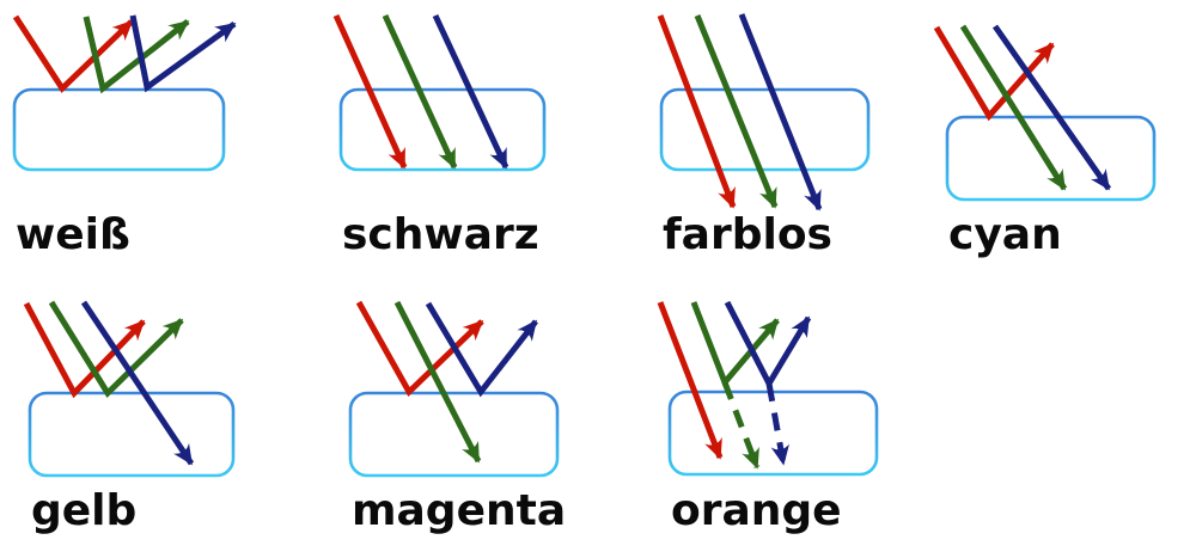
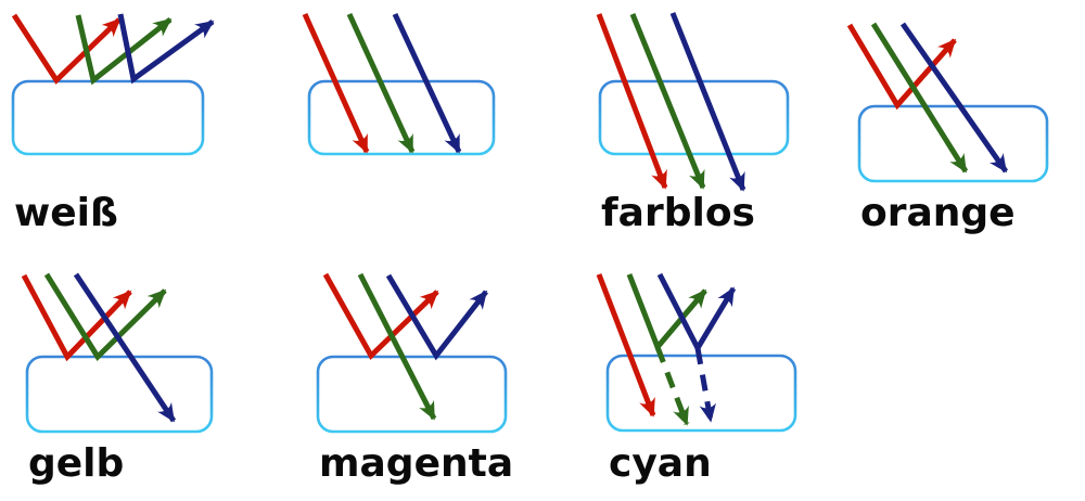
  weiß
- schwarz
  farblos
- cyan
+ orange
  gelb
  magenta
- orange
+ cyan
